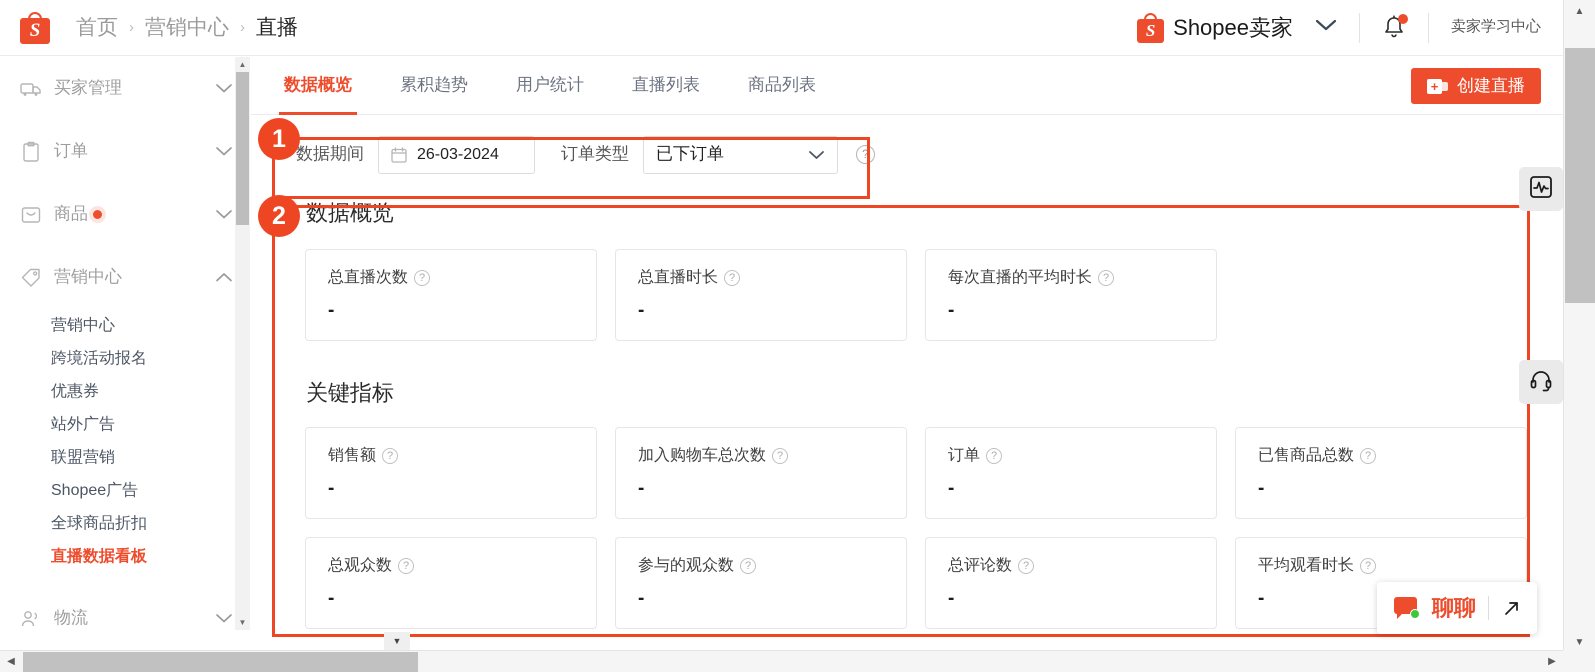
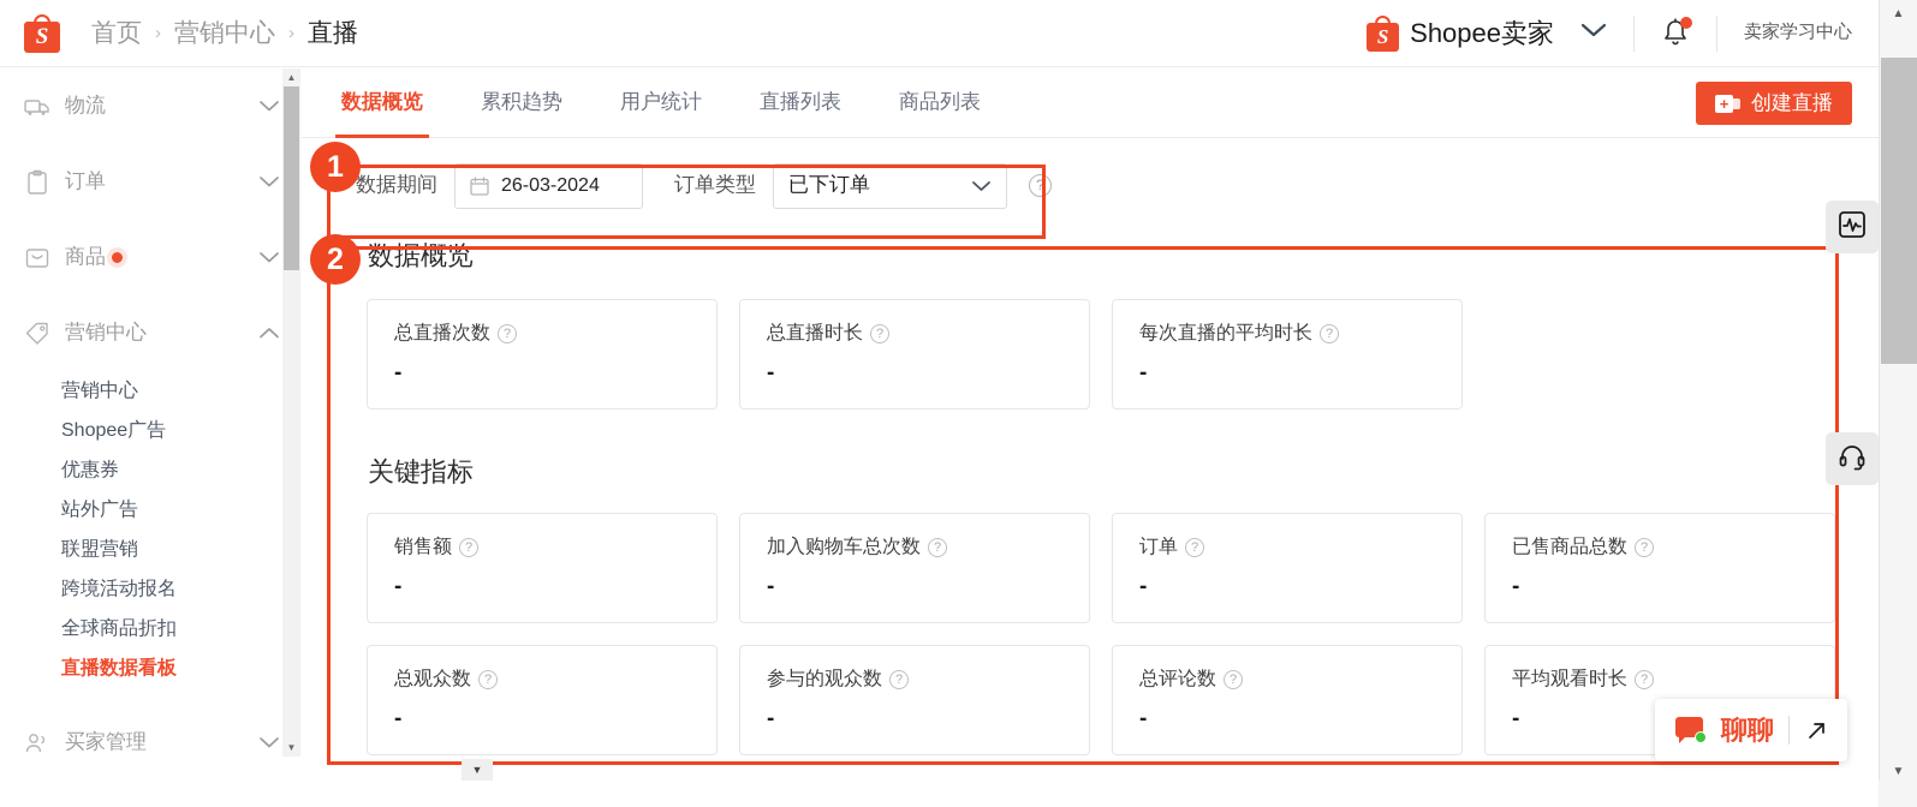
  S
  首页
  ›
  营销中心
  ›
  直播
  S
  Shopee卖家
  卖家学习中心
- 买家管理
+ 物流
  订单
  商品
  营销中心
  营销中心
- 跨境活动报名
+ Shopee广告
  优惠券
  站外广告
  联盟营销
- Shopee广告
+ 跨境活动报名
  全球商品折扣
  直播数据看板
- 物流
+ 买家管理
  ▲
  ▼
  数据概览
  累积趋势
  用户统计
  直播列表
  商品列表
  +
  创建直播
  数据期间
  26-03-2024
  订单类型
  已下订单
  ?
  数据概览
  总直播次数 ?
  -
  总直播时长 ?
  -
  每次直播的平均时长 ?
  -
  关键指标
  销售额 ?
  -
  加入购物车总次数 ?
  -
  订单 ?
  -
  已售商品总数 ?
  -
  总观众数 ?
  -
  参与的观众数 ?
  -
  总评论数 ?
  -
  平均观看时长 ?
  -
  1
  2
  聊聊
  ▼
  ▲
  ▼
- ◀
- ▶
